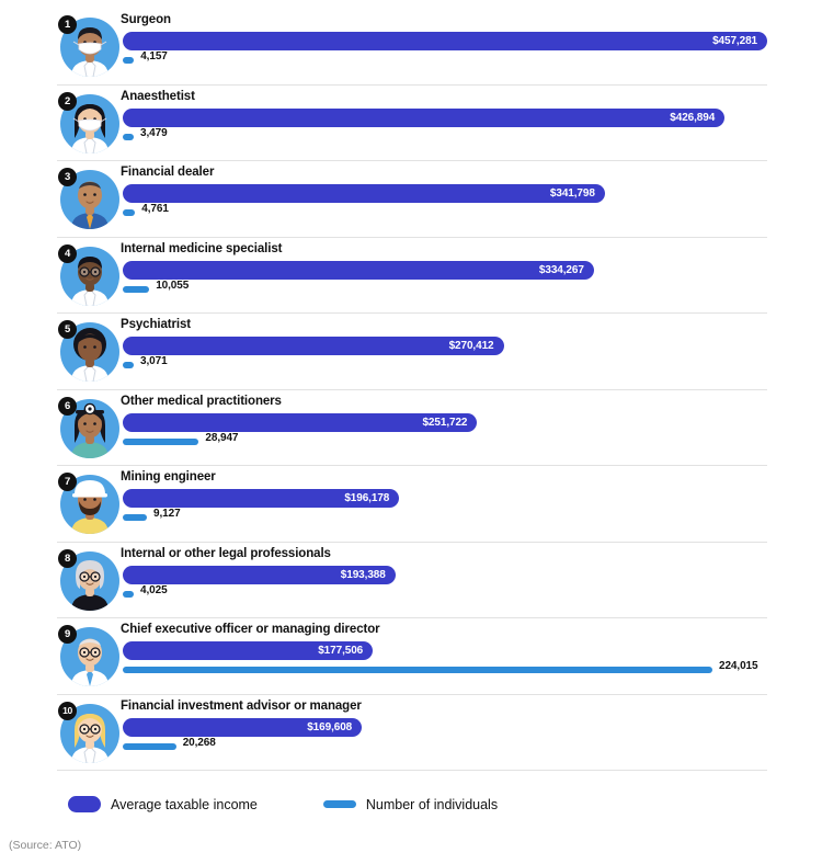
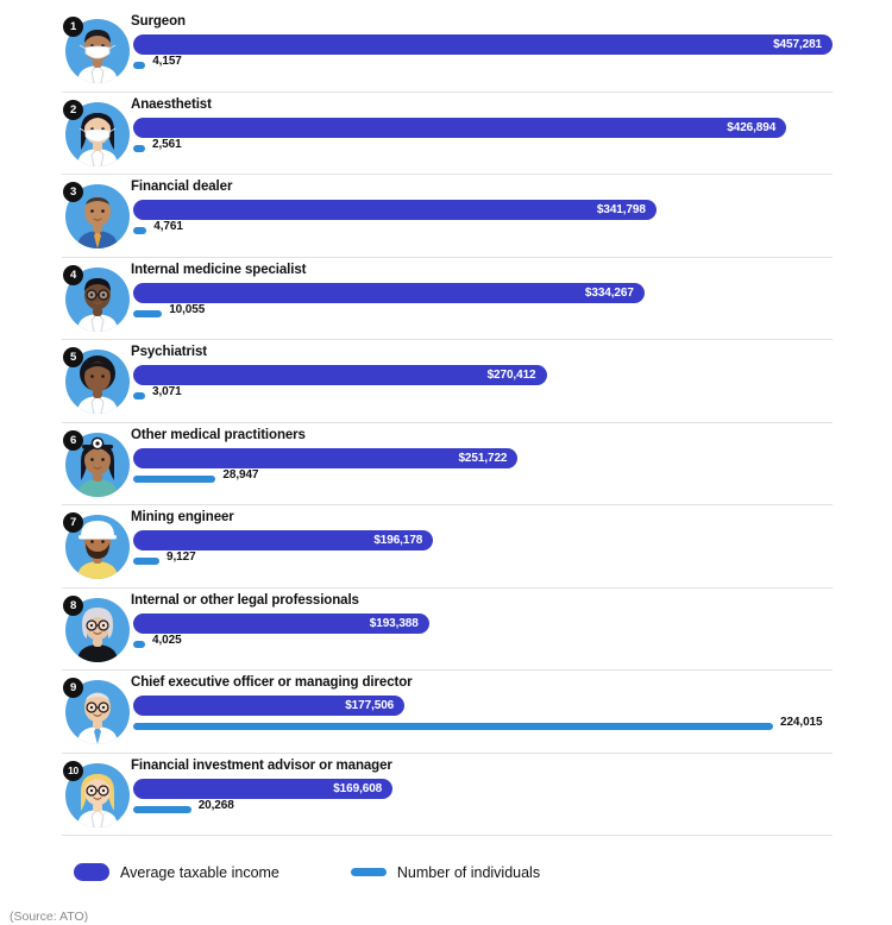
  1
  Surgeon
  $457,281
  4,157
  2
  Anaesthetist
  $426,894
- 3,479
+ 2,561
  3
  Financial dealer
  $341,798
  4,761
  4
  Internal medicine specialist
  $334,267
  10,055
  5
  Psychiatrist
  $270,412
  3,071
  6
  Other medical practitioners
  $251,722
  28,947
  7
  Mining engineer
  $196,178
  9,127
  8
  Internal or other legal professionals
  $193,388
  4,025
  9
  Chief executive officer or managing director
  $177,506
  224,015
  10
  Financial investment advisor or manager
  $169,608
  20,268
  Average taxable income
  Number of individuals
  (Source: ATO)
